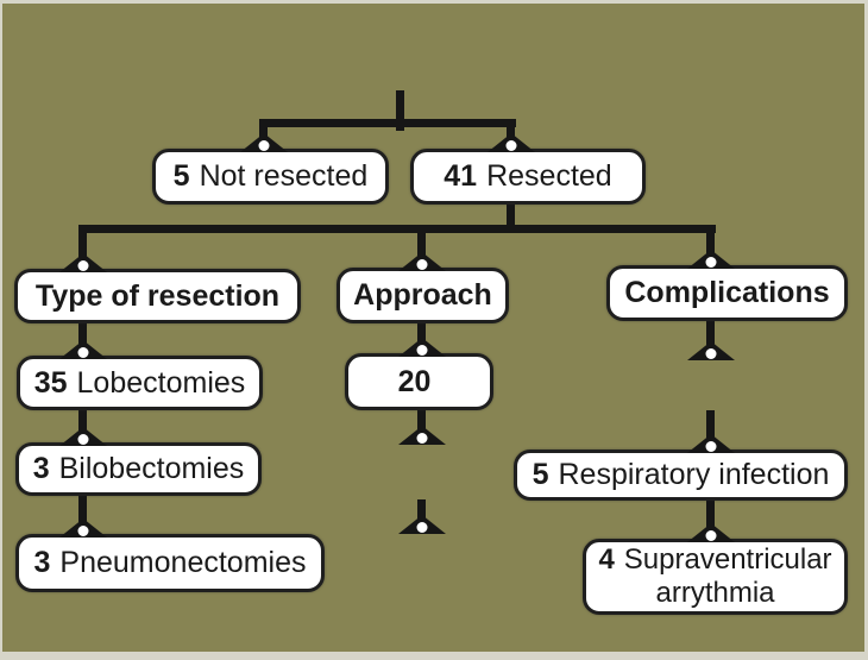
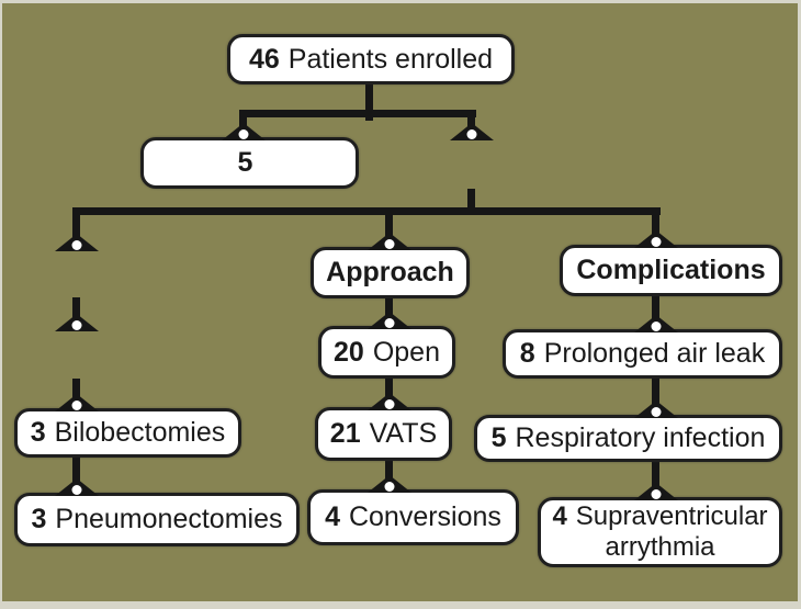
+ 46
+ Patients enrolled
  5
- Not resected
- 41
- Resected
- Type of resection
- 35
- Lobectomies
  3
  Bilobectomies
  3
  Pneumonectomies
  Approach
  20
+ Open
+ 21
+ VATS
+ 4
+ Conversions
  Complications
+ 8
+ Prolonged air leak
  5
  Respiratory infection
  4 Supraventricular arrythmia
